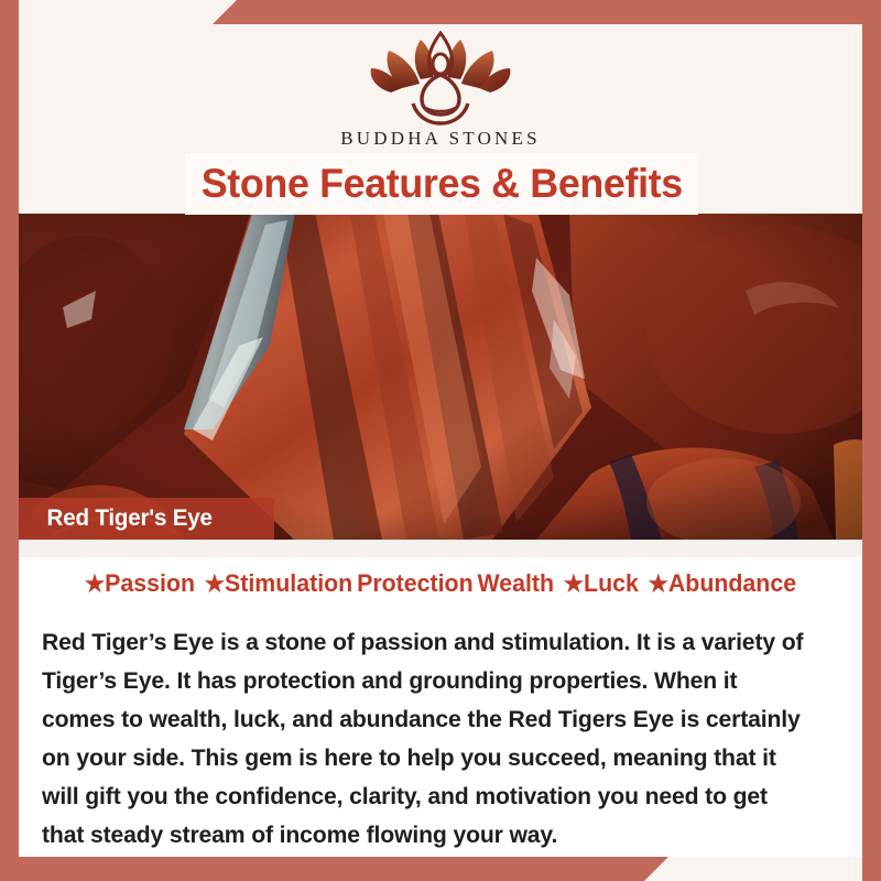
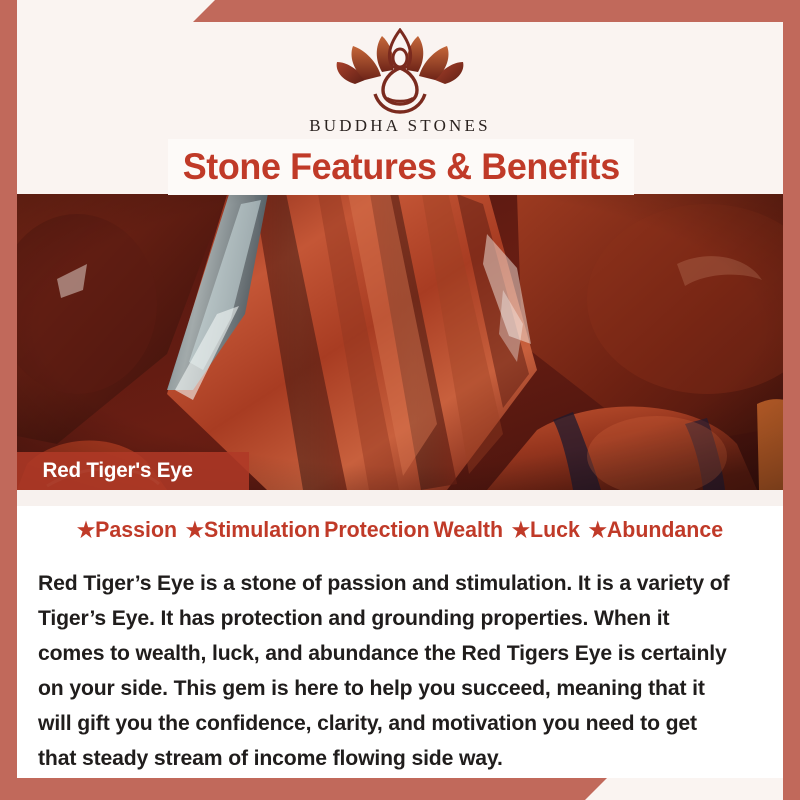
  BUDDHA STONES
  Stone Features & Benefits
  Red Tiger's Eye
  ★Passion ★Stimulation Protection Wealth ★Luck ★Abundance
- Red Tiger’s Eye is a stone of passion and stimulation. It is a variety of Tiger’s Eye. It has protection and grounding properties. When it comes to wealth, luck, and abundance the Red Tigers Eye is certainly on your side. This gem is here to help you succeed, meaning that it will gift you the confidence, clarity, and motivation you need to get that steady stream of income flowing your way.
+ Red Tiger’s Eye is a stone of passion and stimulation. It is a variety of Tiger’s Eye. It has protection and grounding properties. When it comes to wealth, luck, and abundance the Red Tigers Eye is certainly on your side. This gem is here to help you succeed, meaning that it will gift you the confidence, clarity, and motivation you need to get that steady stream of income flowing side way.
